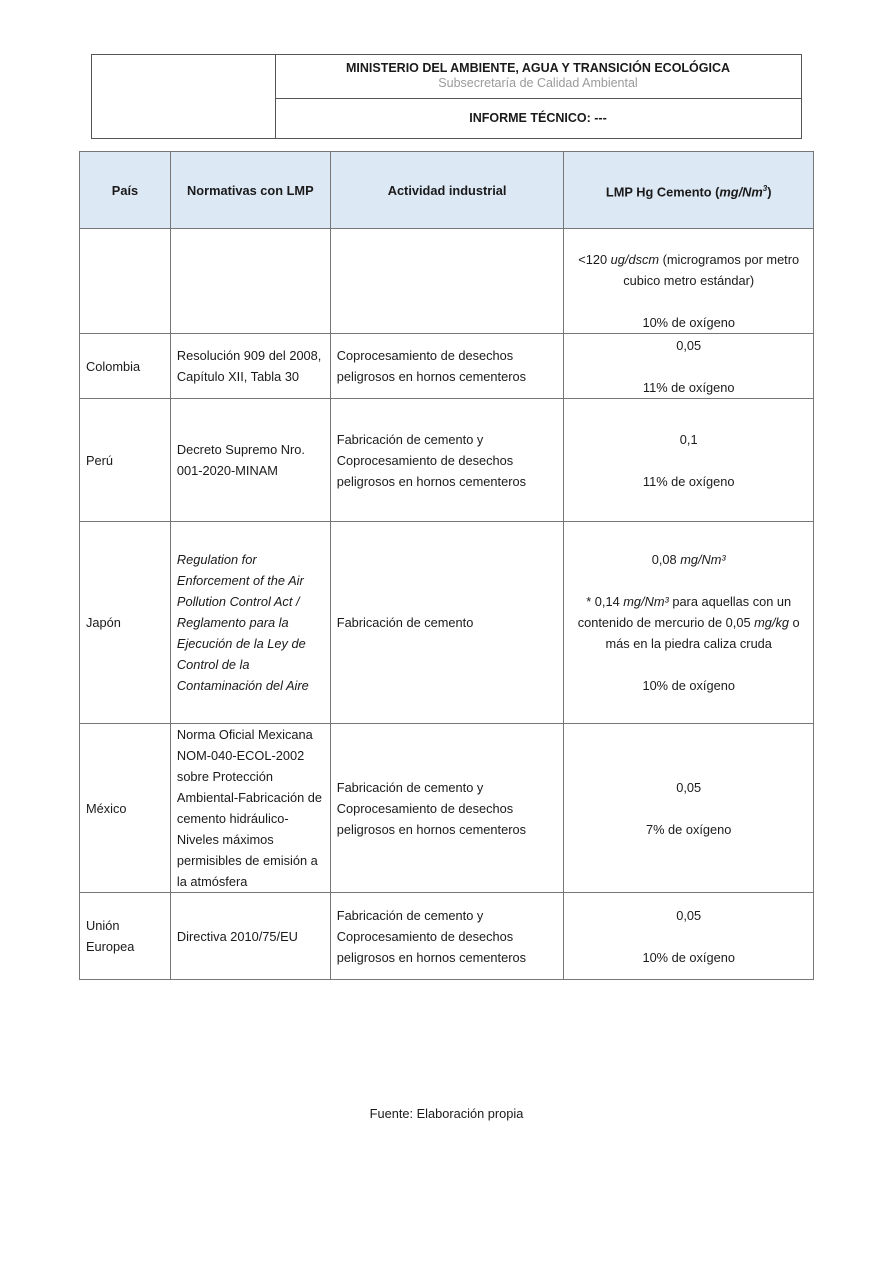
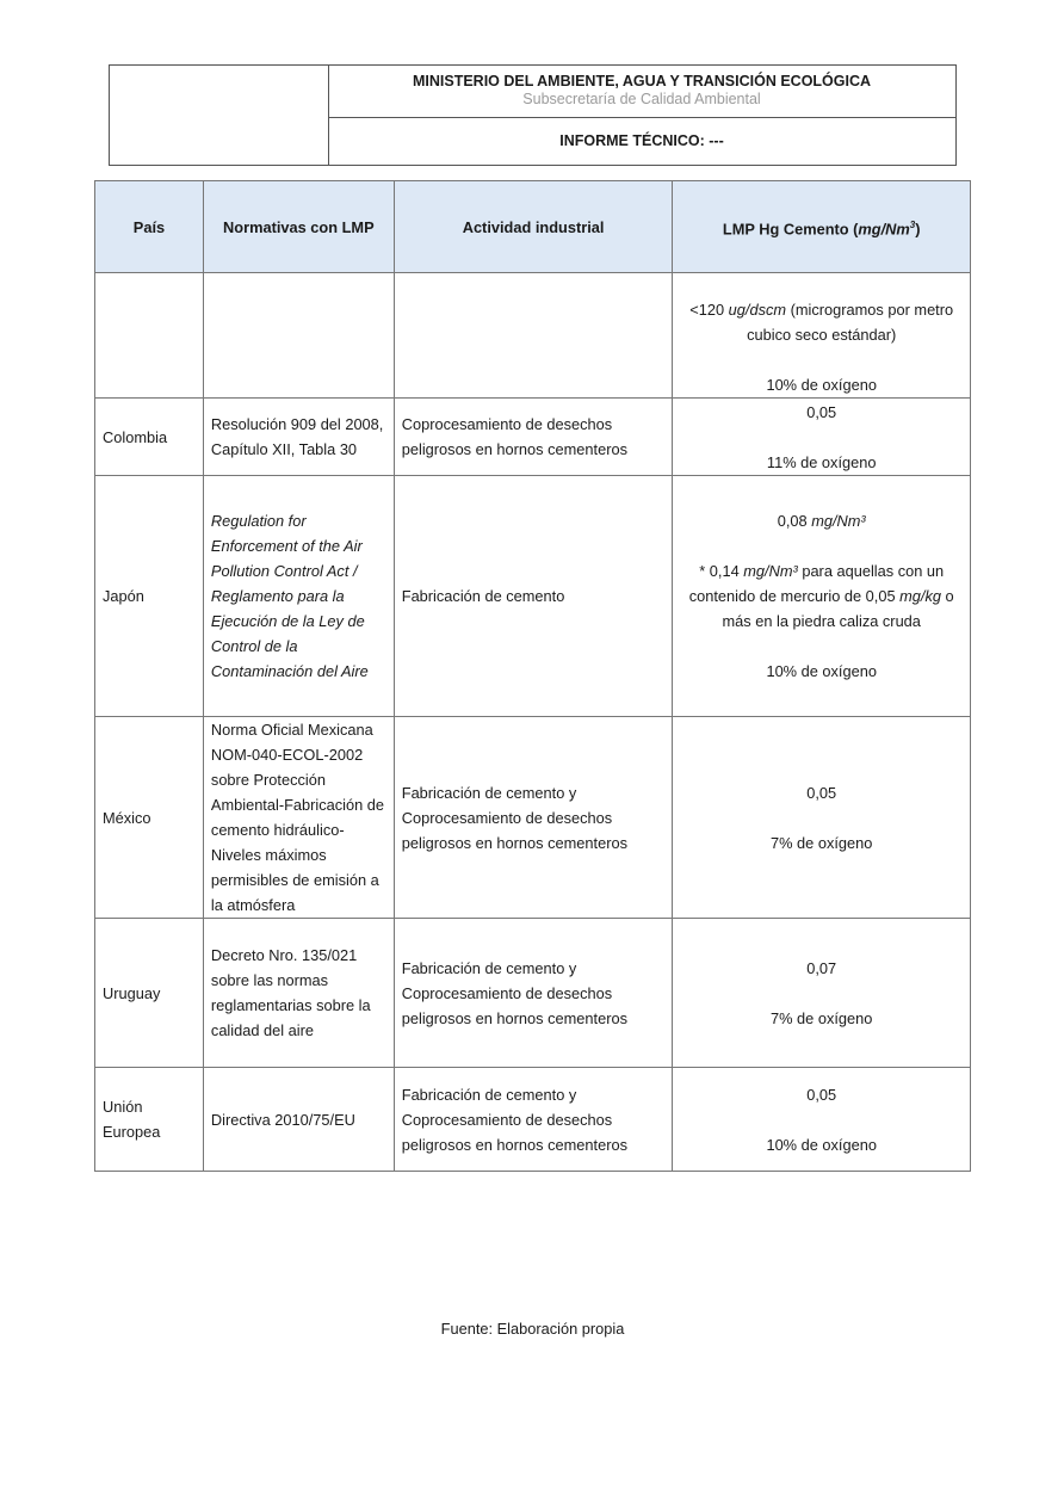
  MINISTERIO DEL AMBIENTE, AGUA Y TRANSICIÓN ECOLÓGICA
  Subsecretaría de Calidad Ambiental
  INFORME TÉCNICO: ---
  País	Normativas con LMP	Actividad industrial	LMP Hg Cemento (mg/Nm3)
- 			<120 ug/dscm (microgramos por metro cubico metro estándar) 10% de oxígeno
+ 			<120 ug/dscm (microgramos por metro cubico seco estándar) 10% de oxígeno
  Colombia	Resolución 909 del 2008, Capítulo XII, Tabla 30	Coprocesamiento de desechos peligrosos en hornos cementeros	0,05 11% de oxígeno
- Perú	Decreto Supremo Nro. 001-2020-MINAM	Fabricación de cemento y Coprocesamiento de desechos peligrosos en hornos cementeros	0,1 11% de oxígeno
  Japón	Regulation for Enforcement of the Air Pollution Control Act / Reglamento para la Ejecución de la Ley de Control de la Contaminación del Aire	Fabricación de cemento	0,08 mg/Nm³ * 0,14 mg/Nm³ para aquellas con un contenido de mercurio de 0,05 mg/kg o más en la piedra caliza cruda 10% de oxígeno
  México	Norma Oficial Mexicana NOM-040-ECOL-2002 sobre Protección Ambiental-Fabricación de cemento hidráulico-Niveles máximos permisibles de emisión a la atmósfera	Fabricación de cemento y Coprocesamiento de desechos peligrosos en hornos cementeros	0,05 7% de oxígeno
+ Uruguay	Decreto Nro. 135/021 sobre las normas reglamentarias sobre la calidad del aire	Fabricación de cemento y Coprocesamiento de desechos peligrosos en hornos cementeros	0,07 7% de oxígeno
  Unión Europea	Directiva 2010/75/EU	Fabricación de cemento y Coprocesamiento de desechos peligrosos en hornos cementeros	0,05 10% de oxígeno
  Fuente: Elaboración propia
